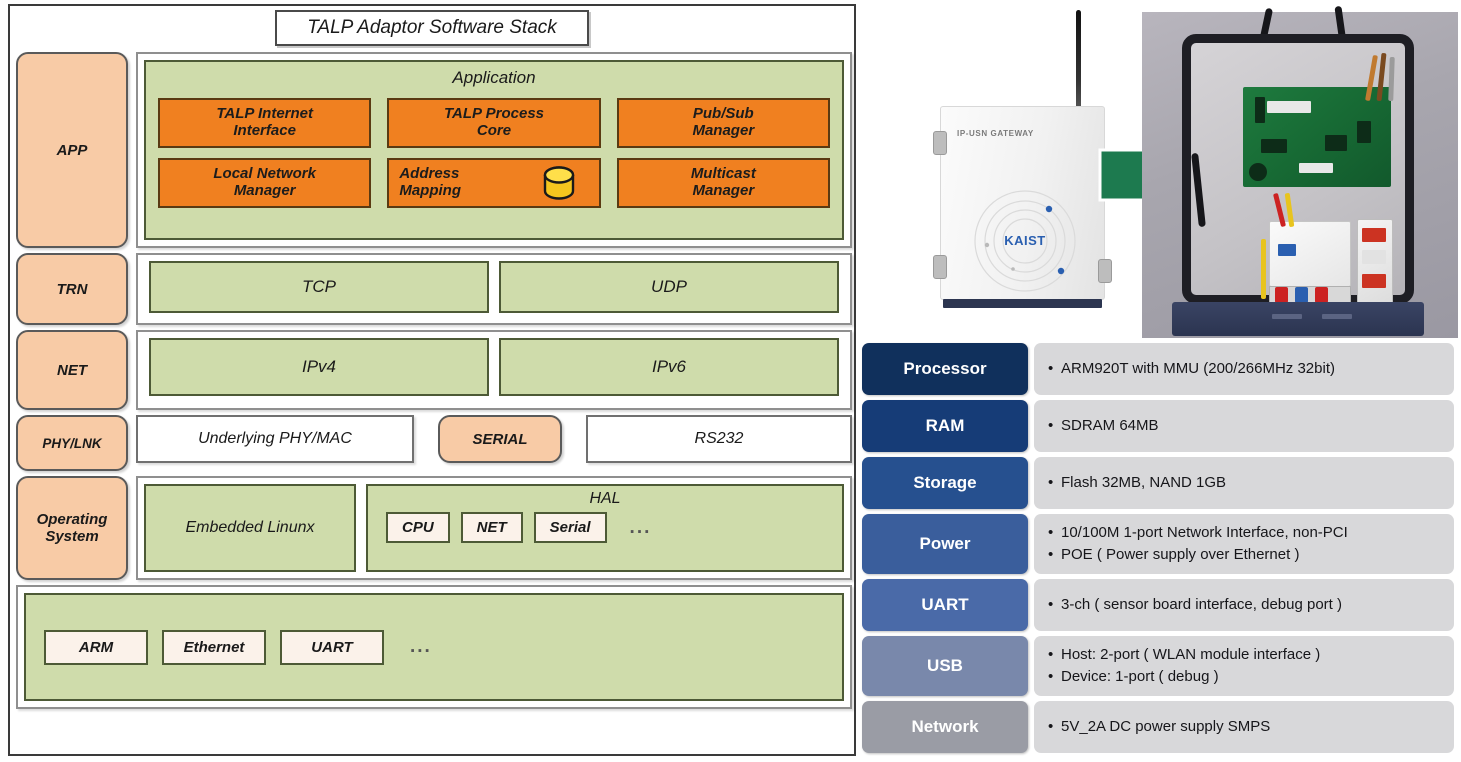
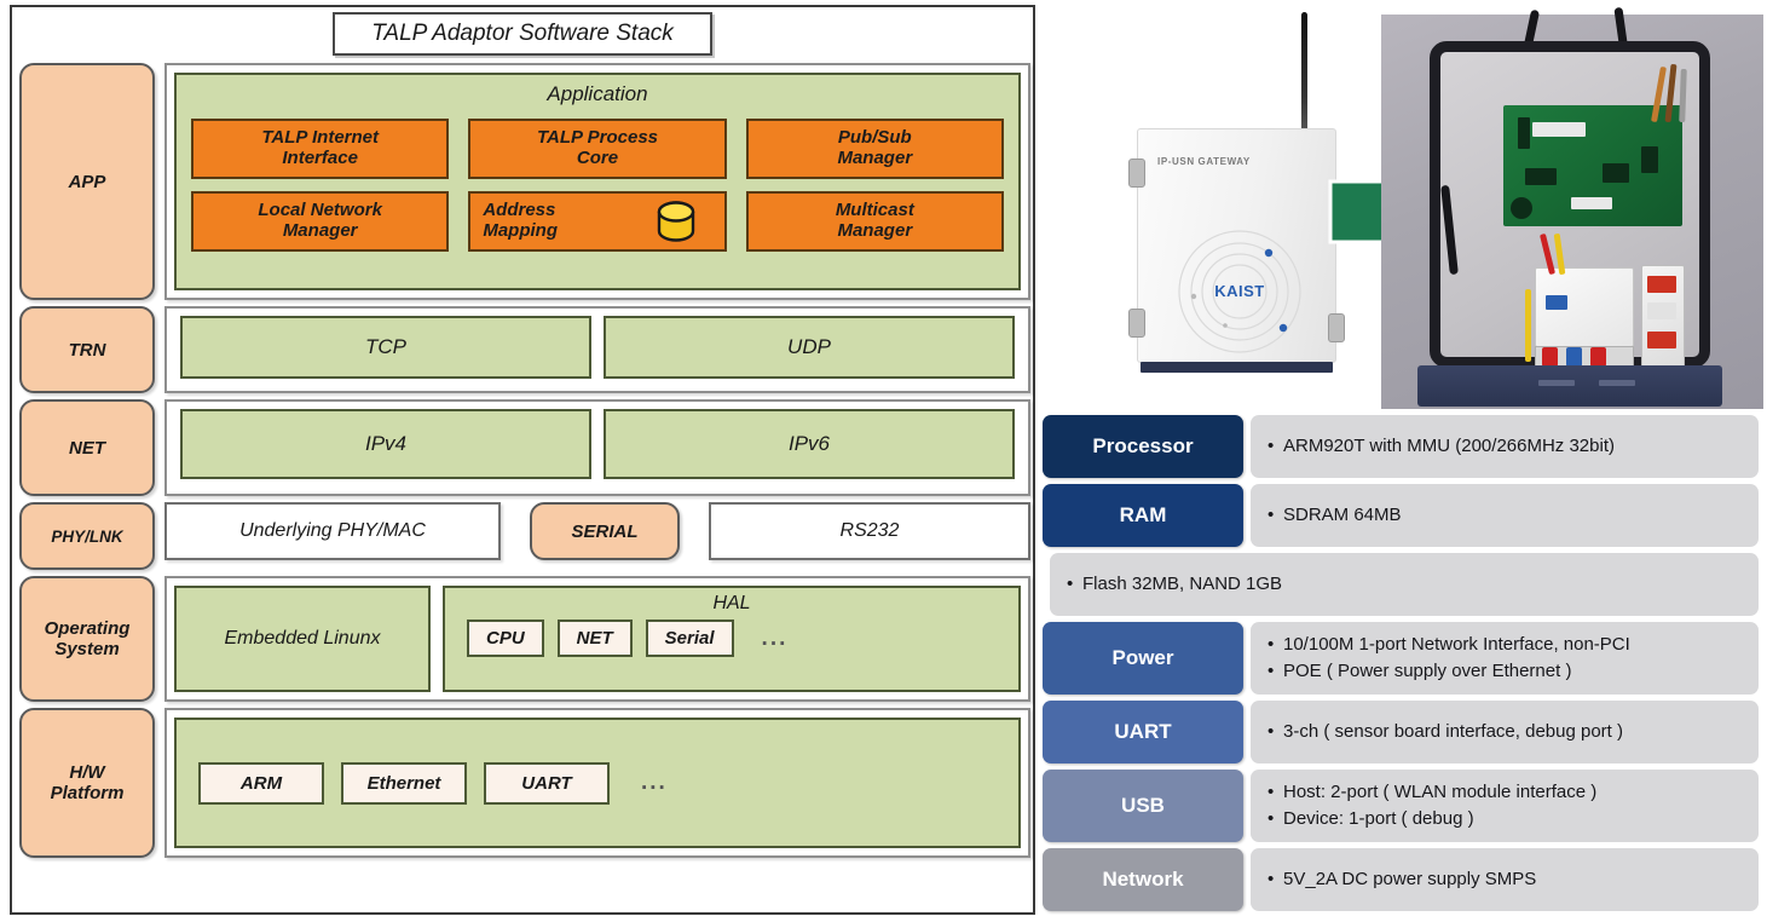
  TALP Adaptor Software Stack
  APP
  Application
  TALP Internet
  Interface
  TALP Process
  Core
  Pub/Sub
  Manager
  Local Network
  Manager
  Address
  Mapping
  Multicast
  Manager
  TRN
  TCP
  UDP
  NET
  IPv4
  IPv6
  PHY/LNK
  Underlying PHY/MAC
  SERIAL
  RS232
  Operating
  System
  Embedded Linunx
  HAL
  CPU
  NET
  Serial
  ...
+ H/W
+ Platform
  ARM
  Ethernet
  UART
  ...
  IP-USN GATEWAY
  KAIST
  Processor
  •
  ARM920T with MMU (200/266MHz 32bit)
  RAM
  •
  SDRAM 64MB
- Storage
  •
  Flash 32MB, NAND 1GB
  Power
  •
  10/100M 1-port Network Interface, non-PCI
  •
  POE ( Power supply over Ethernet )
  UART
  •
  3-ch ( sensor board interface, debug port )
  USB
  •
  Host: 2-port ( WLAN module interface )
  •
  Device: 1-port ( debug )
  Network
  •
  5V_2A DC power supply SMPS
